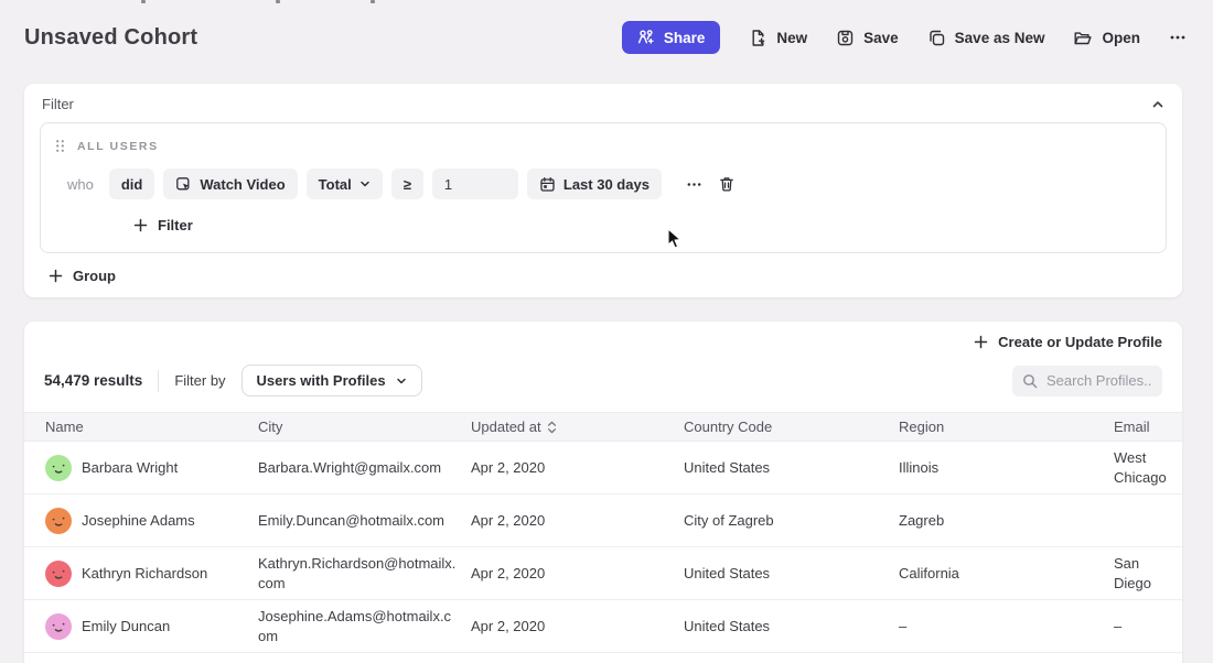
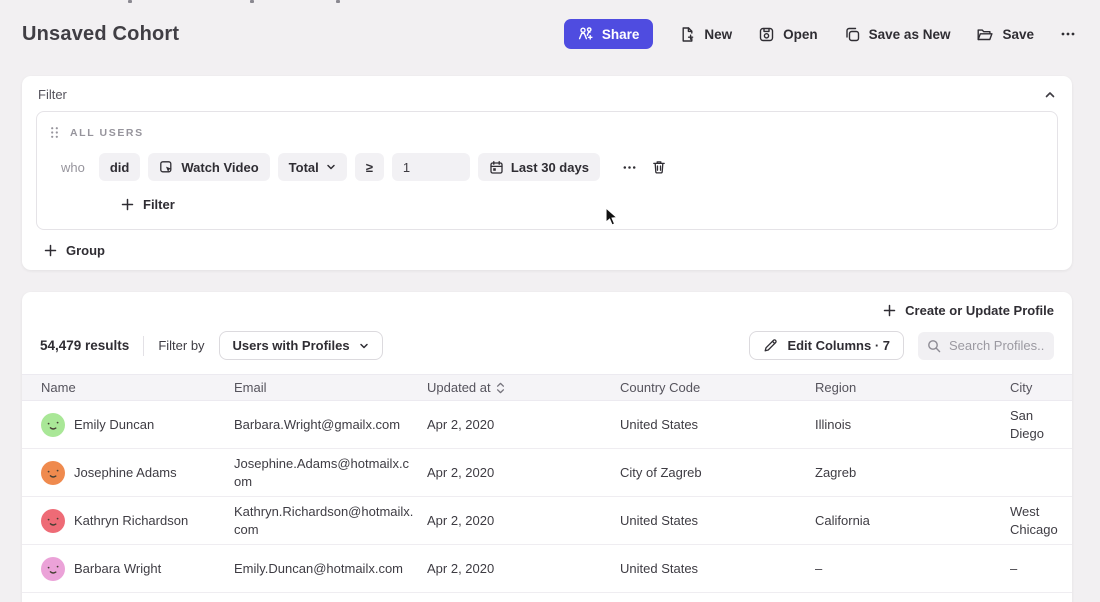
  Unsaved Cohort
  Share
  New
- Save
+ Open
  Save as New
- Open
+ Save
  Filter
  ALL USERS
  who
  did
  Watch Video
  Total
  ≥
  1
  Last 30 days
  Filter
  Group
  Create or Update Profile
  54,479 results
  Filter by
  Users with Profiles
+ Edit Columns · 7
  Search Profiles..
  Name
- City
+ Email
  Updated at
  Country Code
  Region
- Email
+ City
- Barbara Wright
+ Emily Duncan
  Barbara.Wright@gmailx.com
  Apr 2, 2020
  United States
  Illinois
- West Chicago
+ San Diego
  Josephine Adams
- Emily.Duncan@hotmailx.com
+ Josephine.Adams@hotmailx.com
  Apr 2, 2020
  City of Zagreb
  Zagreb
  Kathryn Richardson
  Kathryn.Richardson@hotmailx.com
  Apr 2, 2020
  United States
  California
- San Diego
+ West Chicago
- Emily Duncan
+ Barbara Wright
- Josephine.Adams@hotmailx.com
+ Emily.Duncan@hotmailx.com
  Apr 2, 2020
  United States
  –
  –
